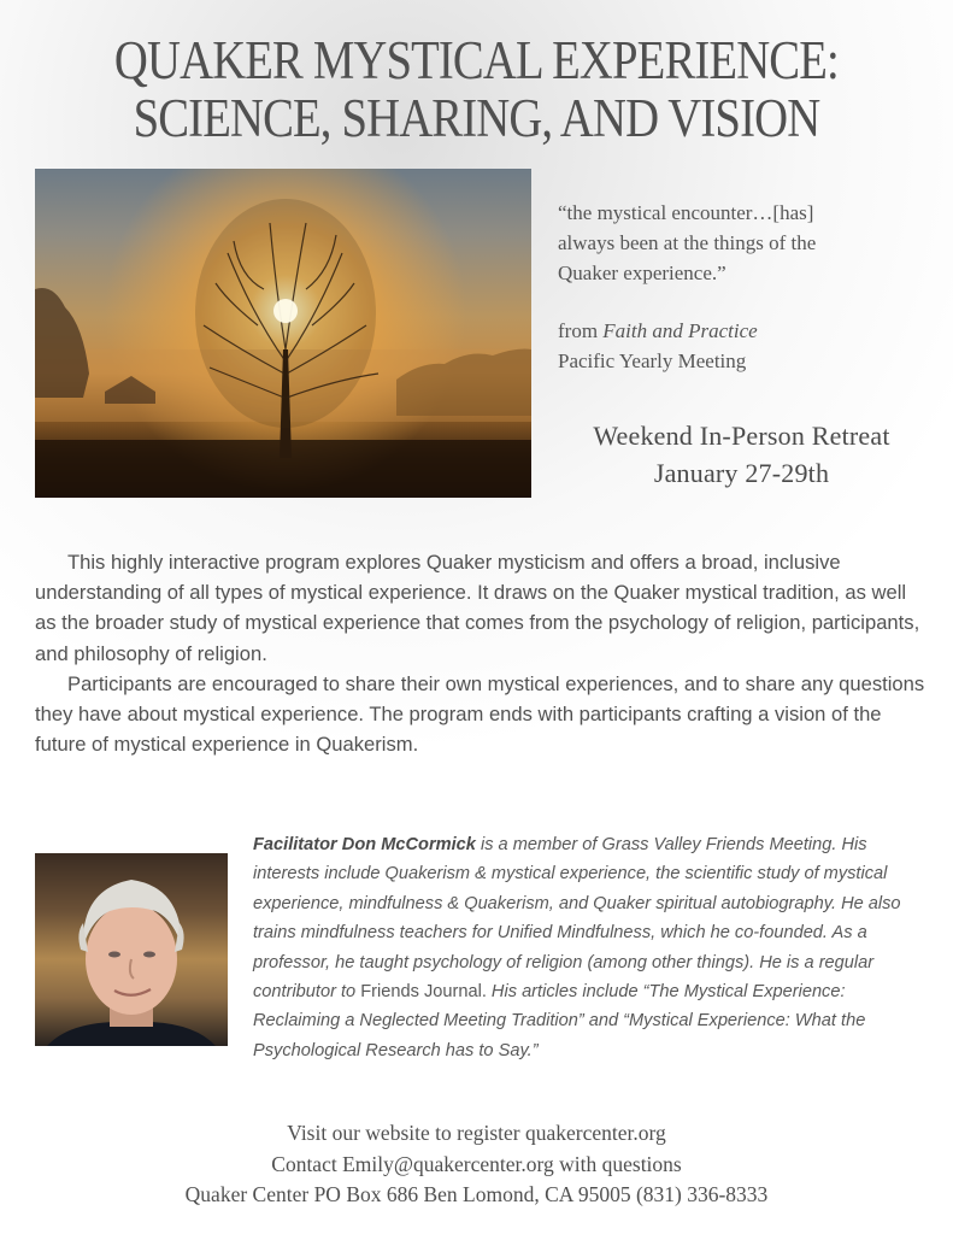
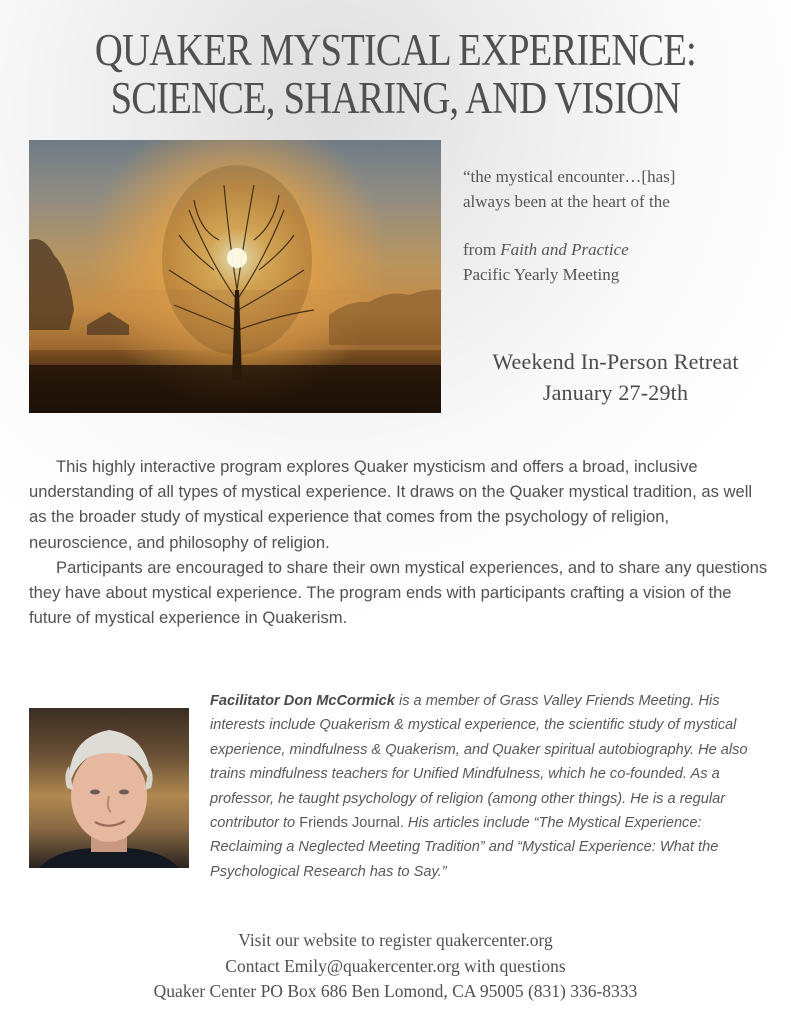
  QUAKER MYSTICAL EXPERIENCE:
  SCIENCE, SHARING, AND VISION
  “the mystical encounter…[has]
- always been at the things of the
+ always been at the heart of the
- Quaker experience.”
  from Faith and Practice
  Pacific Yearly Meeting
  Weekend In-Person Retreat
  January 27-29th
- This highly interactive program explores Quaker mysticism and offers a broad, inclusive understanding of all types of mystical experience. It draws on the Quaker mystical tradition, as well as the broader study of mystical experience that comes from the psychology of religion, participants, and philosophy of religion.
+ This highly interactive program explores Quaker mysticism and offers a broad, inclusive understanding of all types of mystical experience. It draws on the Quaker mystical tradition, as well as the broader study of mystical experience that comes from the psychology of religion, neuroscience, and philosophy of religion.
  Participants are encouraged to share their own mystical experiences, and to share any questions they have about mystical experience. The program ends with participants crafting a vision of the future of mystical experience in Quakerism.
  Facilitator Don McCormick is a member of Grass Valley Friends Meeting. His interests include Quakerism & mystical experience, the scientific study of mystical experience, mindfulness & Quakerism, and Quaker spiritual autobiography. He also trains mindfulness teachers for Unified Mindfulness, which he co-founded. As a professor, he taught psychology of religion (among other things). He is a regular contributor to Friends Journal. His articles include “The Mystical Experience: Reclaiming a Neglected Meeting Tradition” and “Mystical Experience: What the Psychological Research has to Say.”
  Visit our website to register quakercenter.org
  Contact Emily@quakercenter.org with questions
  Quaker Center PO Box 686 Ben Lomond, CA 95005 (831) 336-8333
